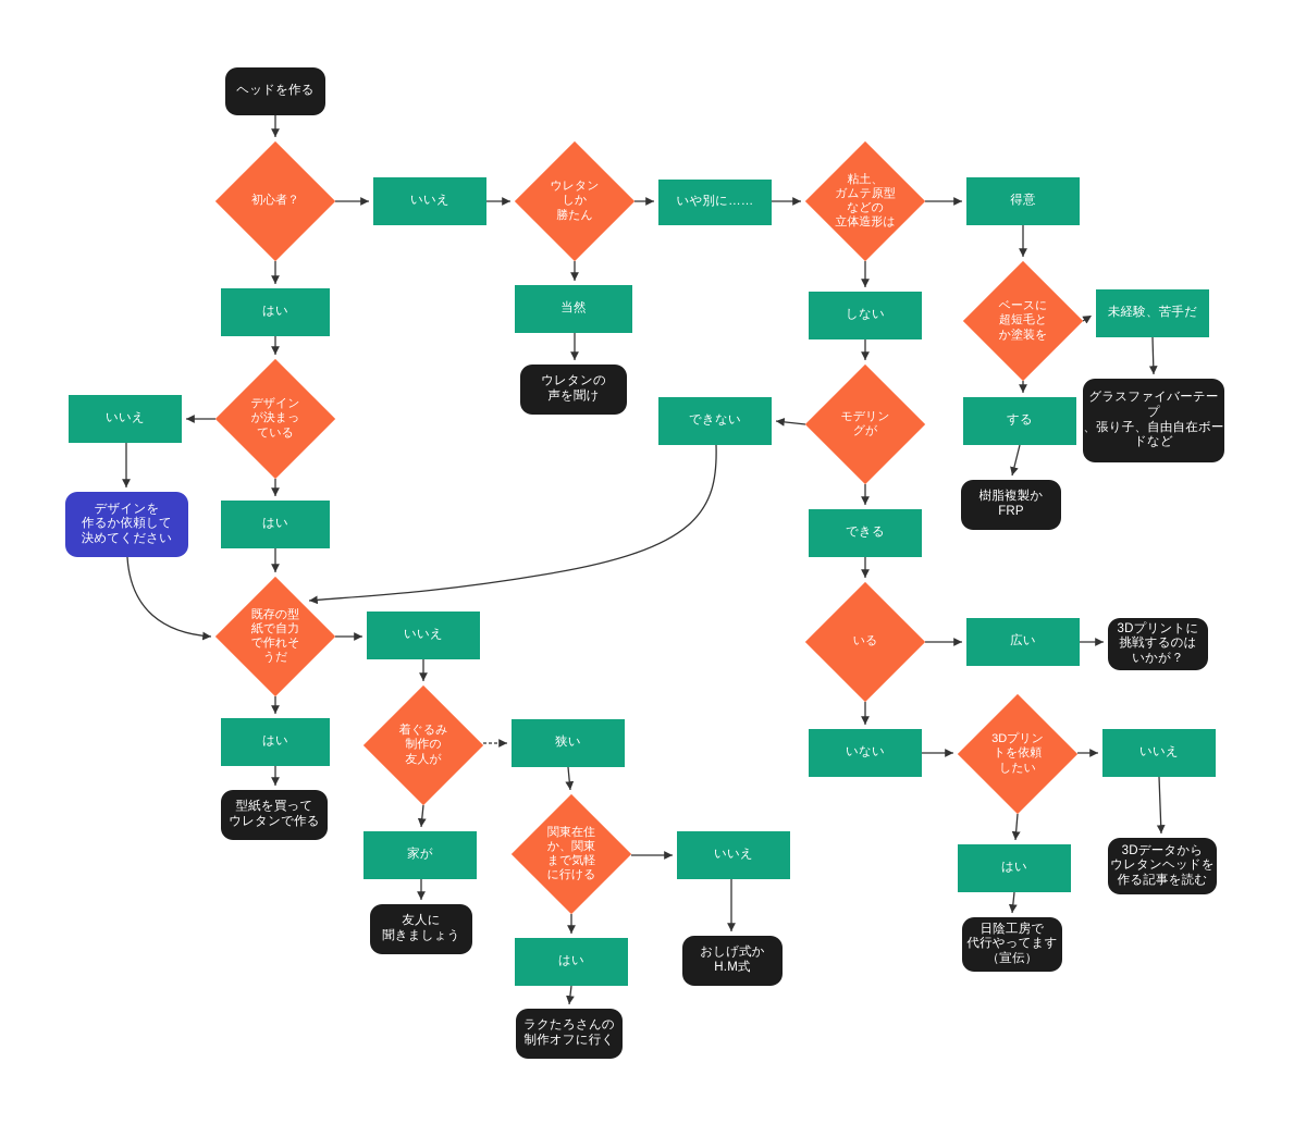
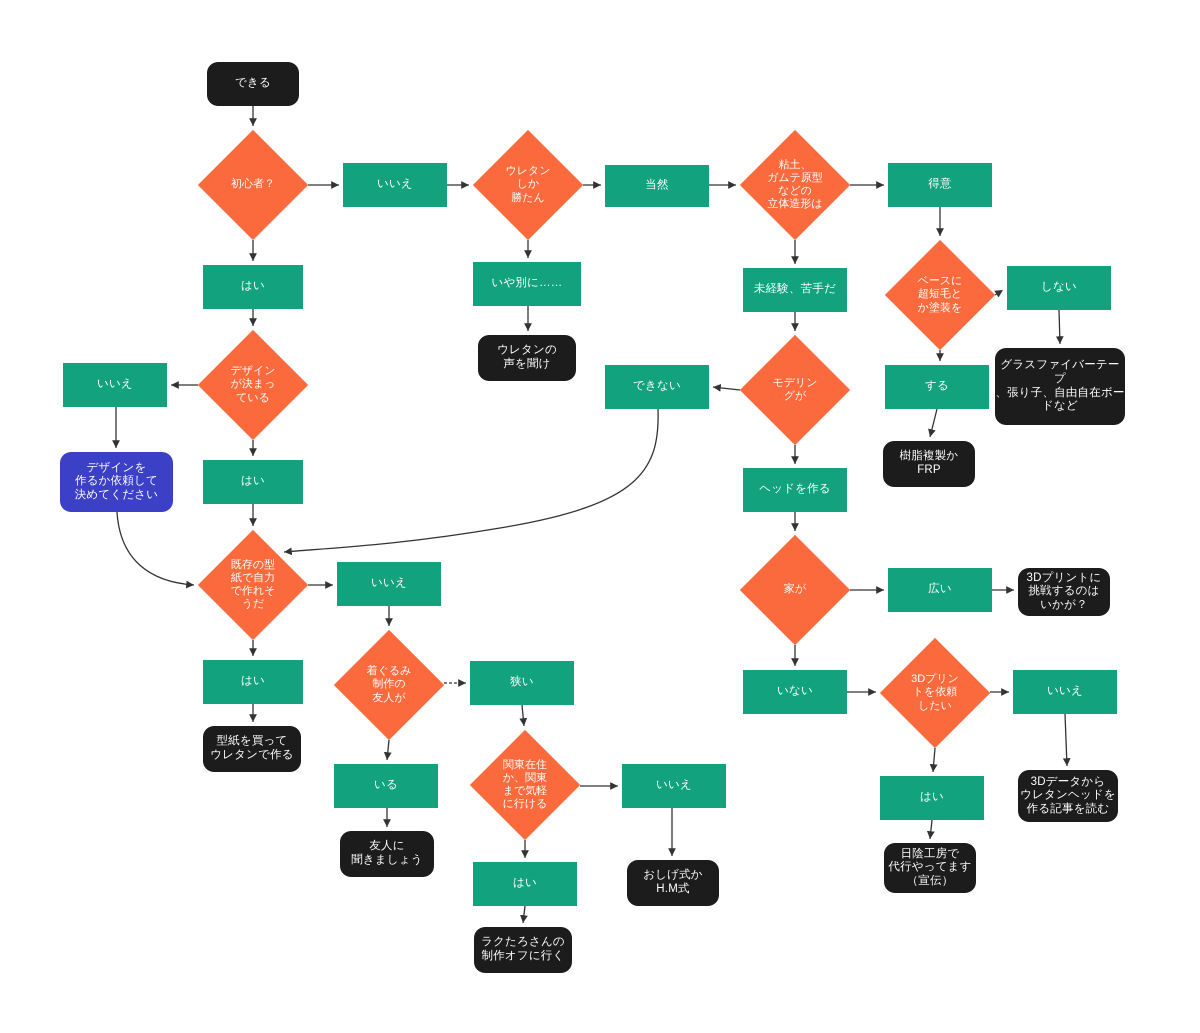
- ヘッドを作る
+ できる
  初心者？
  いいえ
  ウレタン
  しか
  勝たん
- いや別に……
+ 当然
  粘土、
  ガムテ原型
  などの
  立体造形は
  得意
- 当然
+ いや別に……
  ウレタンの
  声を聞け
- しない
+ 未経験、苦手だ
  ベースに
  超短毛と
  か塗装を
- 未経験、苦手だ
+ しない
  する
  グラスファイバーテープ
  、張り子、自由自在ボー
  ドなど
  樹脂複製か
  FRP
  できない
  モデリン
  グが
- できる
+ ヘッドを作る
- いる
+ 家が
  広い
  3Dプリントに
  挑戦するのは
  いかが？
  いない
  3Dプリン
  トを依頼
  したい
  いいえ
  はい
  日陰工房で
  代行やってます
  （宣伝）
  3Dデータから
  ウレタンヘッドを
  作る記事を読む
  はい
  デザイン
  が決まっ
  ている
  いいえ
  デザインを
  作るか依頼して
  決めてください
  はい
  既存の型
  紙で自力
  で作れそ
  うだ
  いいえ
  はい
  型紙を買って
  ウレタンで作る
  着ぐるみ
  制作の
  友人が
  狭い
- 家が
+ いる
  友人に
  聞きましょう
  関東在住
  か、関東
  まで気軽
  に行ける
  いいえ
  はい
  ラクたろさんの
  制作オフに行く
  おしげ式か
  H.M式
